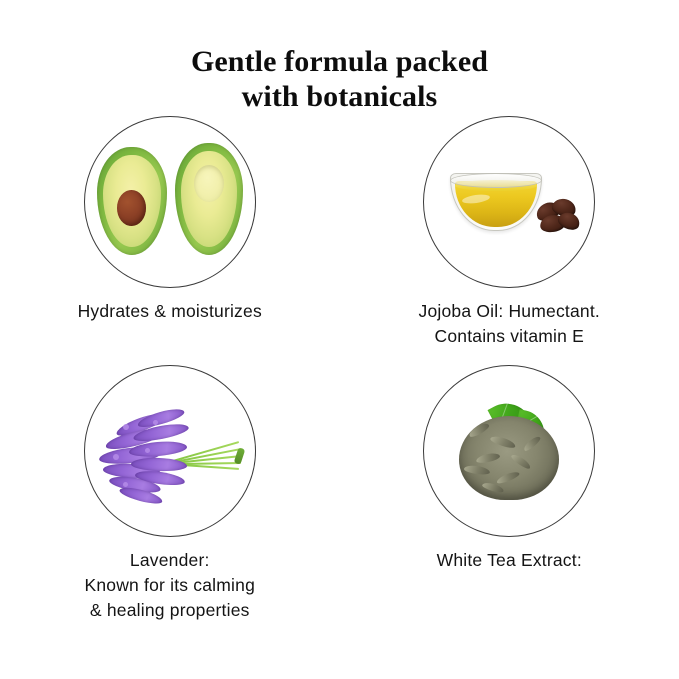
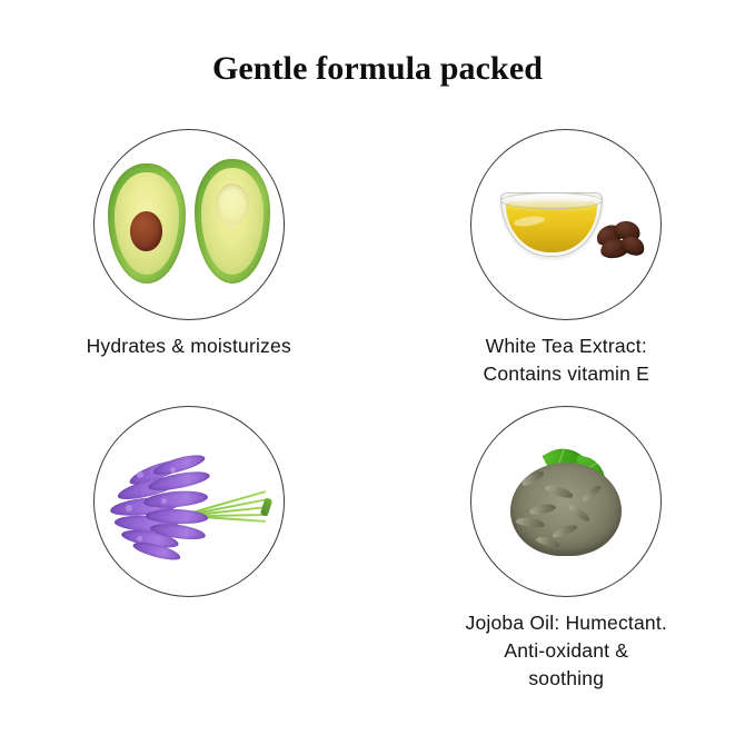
  Gentle formula packed
- with botanicals
  Hydrates & moisturizes
- Jojoba Oil: Humectant.
+ White Tea Extract:
  Contains vitamin E
- Lavender:
- Known for its calming
- & healing properties
- White Tea Extract:
+ Jojoba Oil: Humectant.
+ Anti-oxidant &
+ soothing
